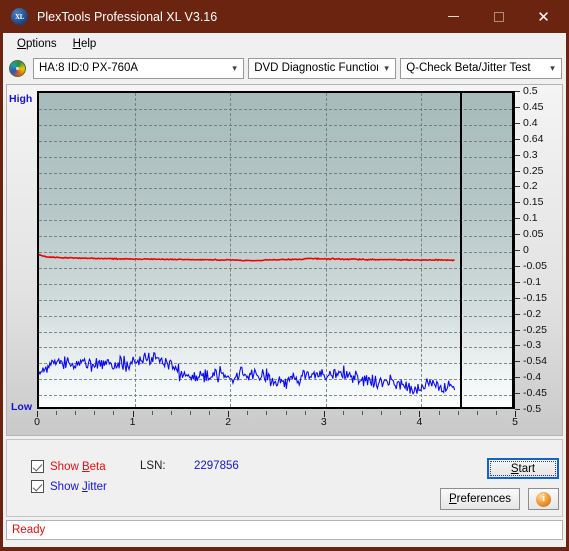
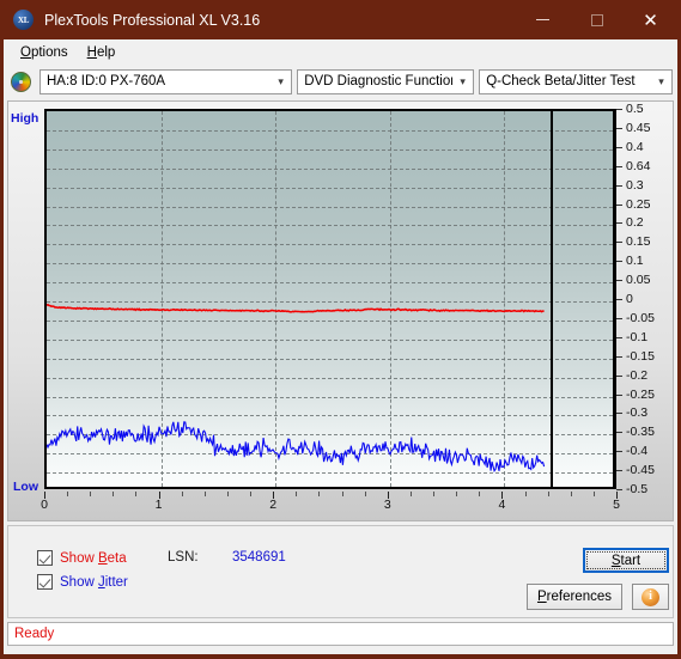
  XL
  PlexTools Professional XL V3.16
  ✕
  Options
  Help
  HA:8 ID:0 PX-760A
  ▾
  DVD Diagnostic Functio
  ▾
  Q-Check Beta/Jitter Test
  ▾
  High
  Low
  0.5
  0.45
  0.4
  0.64
  0.3
  0.25
  0.2
  0.15
  0.1
  0.05
  0
  -0.05
  -0.1
  -0.15
  -0.2
  -0.25
  -0.3
- -0.54
+ -0.35
  -0.4
  -0.45
  -0.5
  0
  1
  2
  3
  4
  5
  Show Beta
  Show Jitter
  LSN:
- 2297856
+ 3548691
  S
  tart
  Preferences
  i
  Ready
